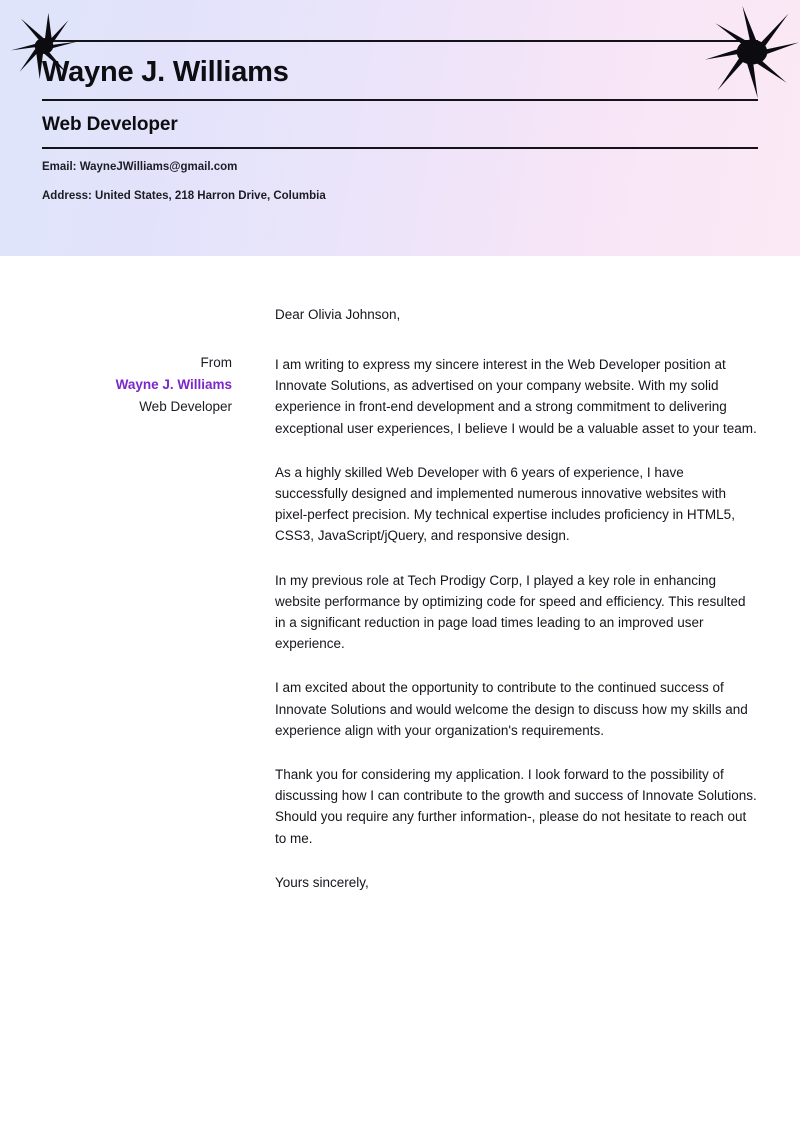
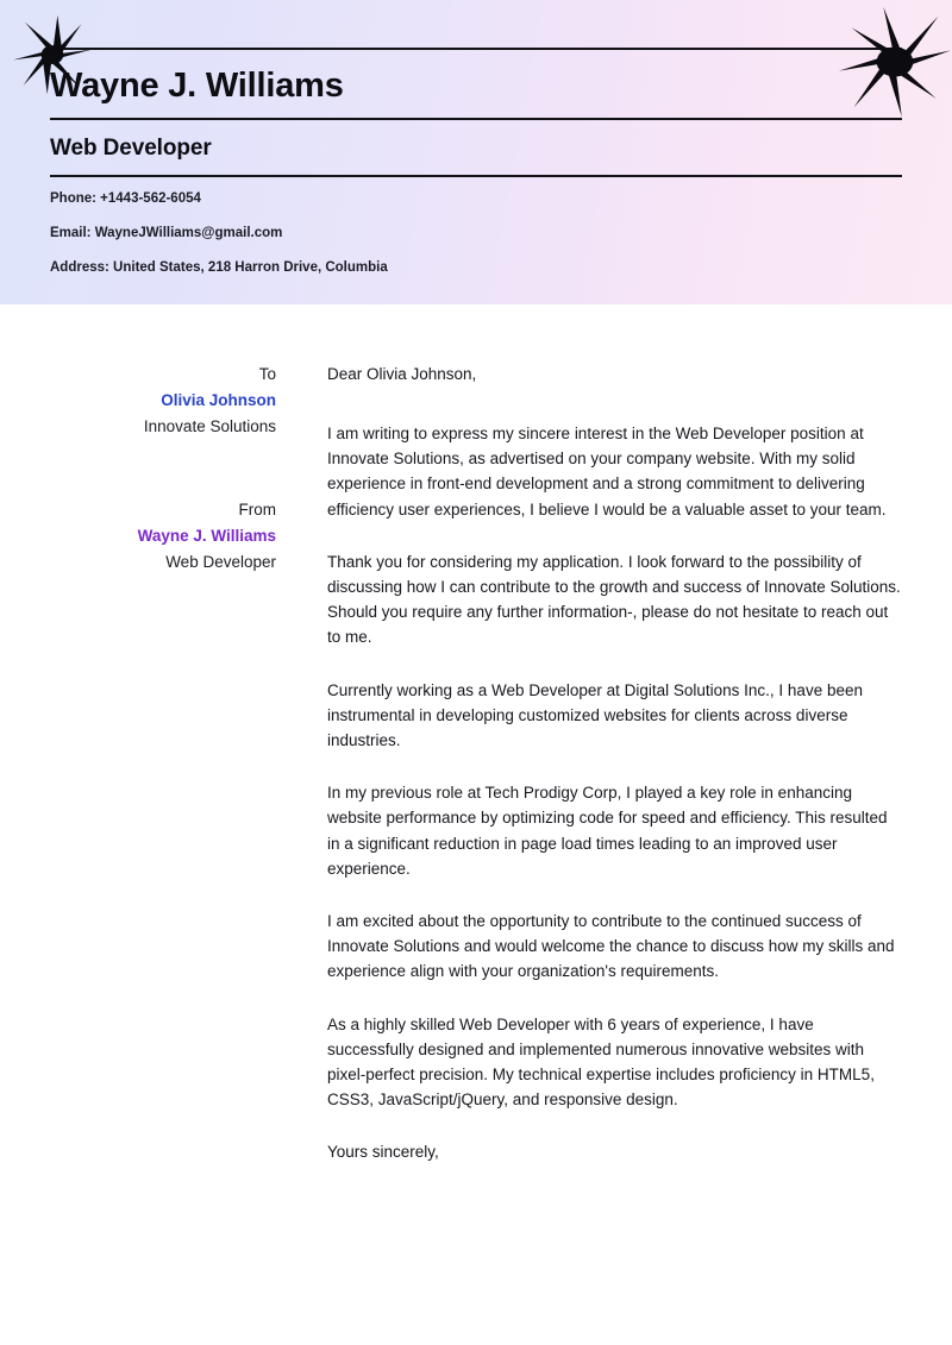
  Wayne J. Williams
  Web Developer
+ Phone: +1443-562-6054
  Email: WayneJWilliams@gmail.com
  Address: United States, 218 Harron Drive, Columbia
+ To
+ Olivia Johnson
+ Innovate Solutions
  From
  Wayne J. Williams
  Web Developer
  Dear Olivia Johnson,
- I am writing to express my sincere interest in the Web Developer position at Innovate Solutions, as advertised on your company website. With my solid experience in front-end development and a strong commitment to delivering exceptional user experiences, I believe I would be a valuable asset to your team.
+ I am writing to express my sincere interest in the Web Developer position at Innovate Solutions, as advertised on your company website. With my solid experience in front-end development and a strong commitment to delivering efficiency user experiences, I believe I would be a valuable asset to your team.
- As a highly skilled Web Developer with 6 years of experience, I have successfully designed and implemented numerous innovative websites with pixel-perfect precision. My technical expertise includes proficiency in HTML5, CSS3, JavaScript/jQuery, and responsive design.
+ Thank you for considering my application. I look forward to the possibility of discussing how I can contribute to the growth and success of Innovate Solutions. Should you require any further information-, please do not hesitate to reach out to me.
+ Currently working as a Web Developer at Digital Solutions Inc., I have been instrumental in developing customized websites for clients across diverse industries.
  In my previous role at Tech Prodigy Corp, I played a key role in enhancing website performance by optimizing code for speed and efficiency. This resulted in a significant reduction in page load times leading to an improved user experience.
- I am excited about the opportunity to contribute to the continued success of Innovate Solutions and would welcome the design to discuss how my skills and experience align with your organization's requirements.
+ I am excited about the opportunity to contribute to the continued success of Innovate Solutions and would welcome the chance to discuss how my skills and experience align with your organization's requirements.
- Thank you for considering my application. I look forward to the possibility of discussing how I can contribute to the growth and success of Innovate Solutions. Should you require any further information-, please do not hesitate to reach out to me.
+ As a highly skilled Web Developer with 6 years of experience, I have successfully designed and implemented numerous innovative websites with pixel-perfect precision. My technical expertise includes proficiency in HTML5, CSS3, JavaScript/jQuery, and responsive design.
  Yours sincerely,
